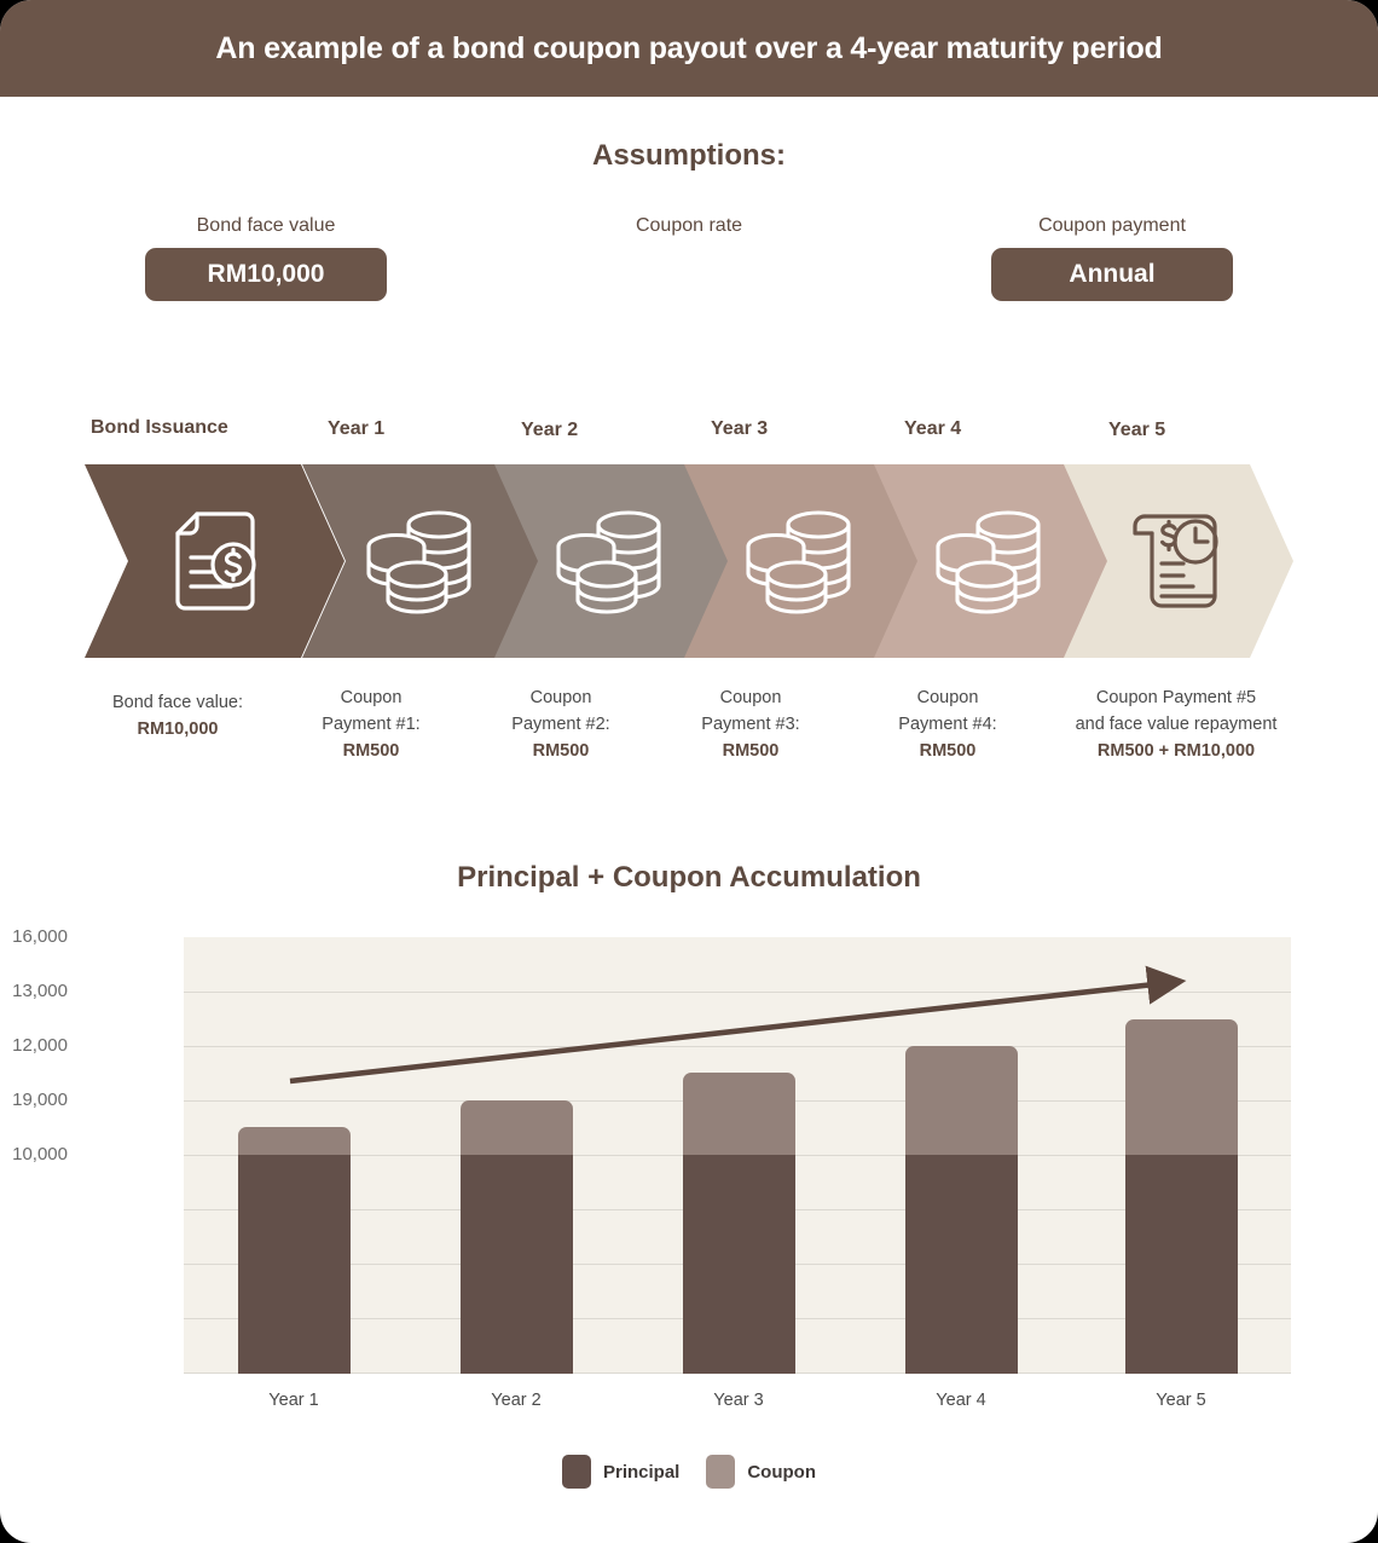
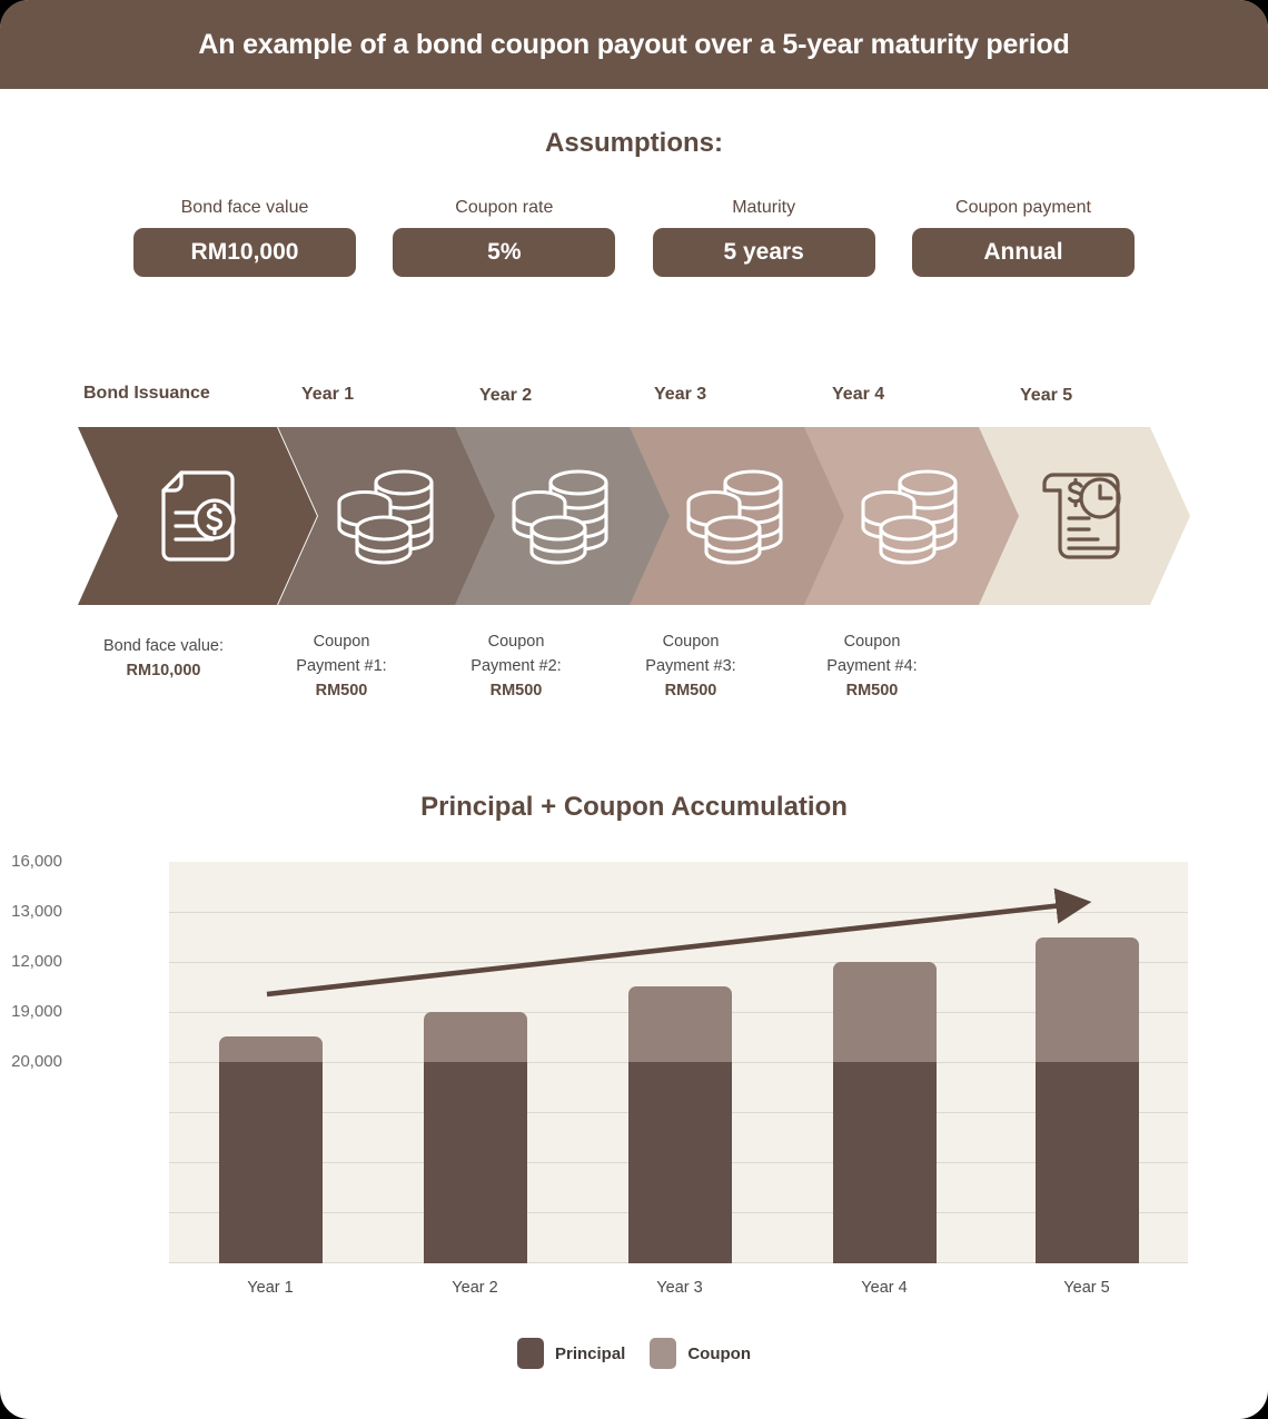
- An example of a bond coupon payout over a 4-year maturity period
+ An example of a bond coupon payout over a 5-year maturity period
  Assumptions:
  Bond face value
  RM10,000
  Coupon rate
+ 5%
+ Maturity
+ 5 years
  Coupon payment
  Annual
  Bond Issuance
  Year 1
  Year 2
  Year 3
  Year 4
  Year 5
  Bond face value:
  RM10,000
  Coupon
  Payment #1:
  RM500
  Coupon
  Payment #2:
  RM500
  Coupon
  Payment #3:
  RM500
  Coupon
  Payment #4:
  RM500
- Coupon Payment #5
- and face value repayment
- RM500 + RM10,000
  Principal + Coupon Accumulation
  16,000
  13,000
  12,000
  19,000
- 10,000
+ 20,000
  Year 1
  Year 2
  Year 3
  Year 4
  Year 5
  Principal
  Coupon
